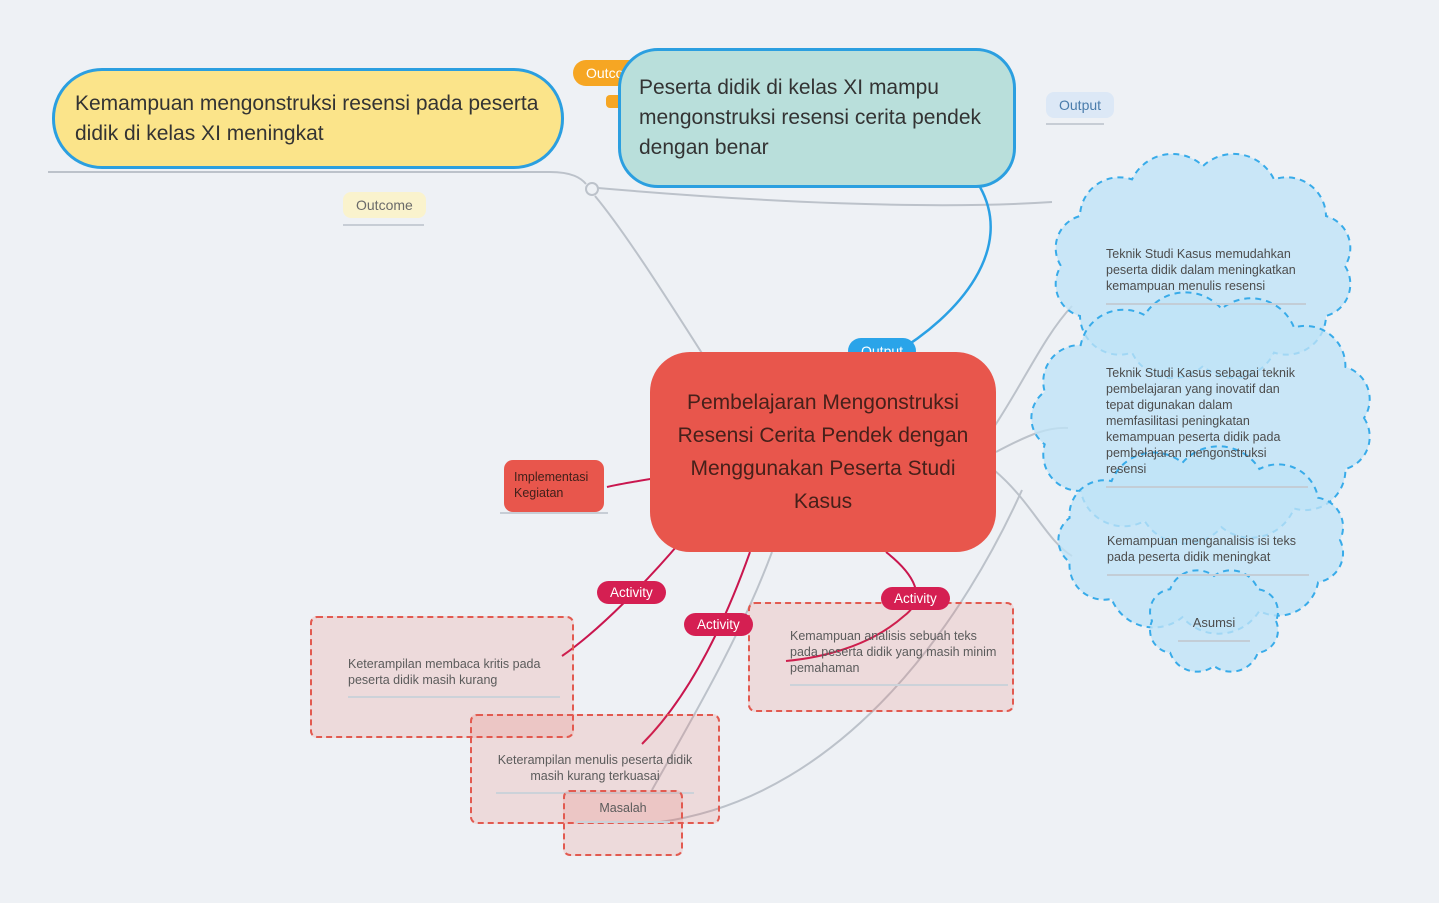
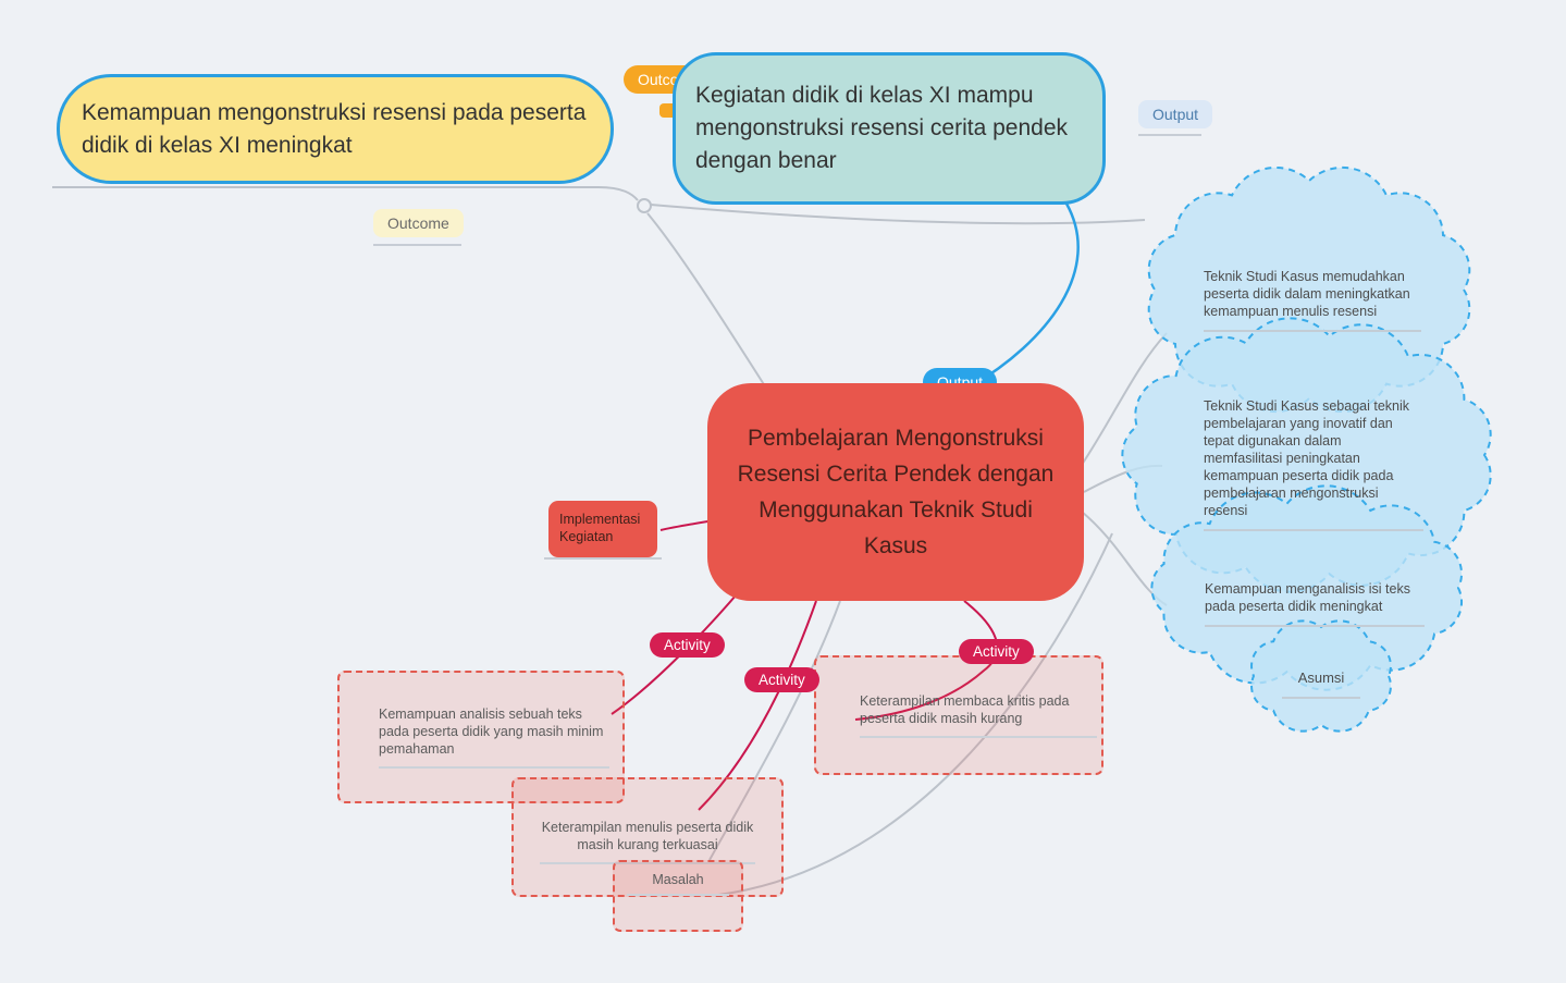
  Outco
  Output
  Kemampuan mengonstruksi resensi pada peserta didik di kelas XI meningkat
- Peserta didik di kelas XI mampu mengonstruksi resensi cerita pendek dengan benar
+ Kegiatan didik di kelas XI mampu mengonstruksi resensi cerita pendek dengan benar
- Pembelajaran Mengonstruksi Resensi Cerita Pendek dengan Menggunakan Peserta Studi Kasus
+ Pembelajaran Mengonstruksi Resensi Cerita Pendek dengan Menggunakan Teknik Studi Kasus
  Output
  Outcome
  Implementasi Kegiatan
  Activity
  Activity
  Activity
- Keterampilan membaca kritis pada peserta didik masih kurang
+ Kemampuan analisis sebuah teks pada peserta didik yang masih minim pemahaman
  Keterampilan menulis peserta didik masih kurang terkuasai
- Kemampuan analisis sebuah teks pada peserta didik yang masih minim pemahaman
+ Keterampilan membaca kritis pada peserta didik masih kurang
  Masalah
  Teknik Studi Kasus memudahkan peserta didik dalam meningkatkan kemampuan menulis resensi
  Teknik Studi Kasus sebagai teknik pembelajaran yang inovatif dan tepat digunakan dalam memfasilitasi peningkatan kemampuan peserta didik pada pembelajaran mengonstruksi resensi
  Kemampuan menganalisis isi teks pada peserta didik meningkat
  Asumsi
